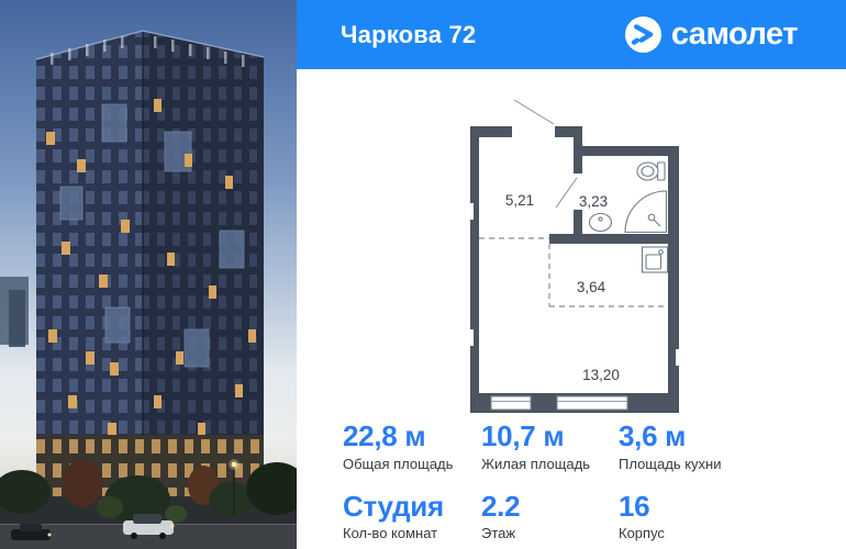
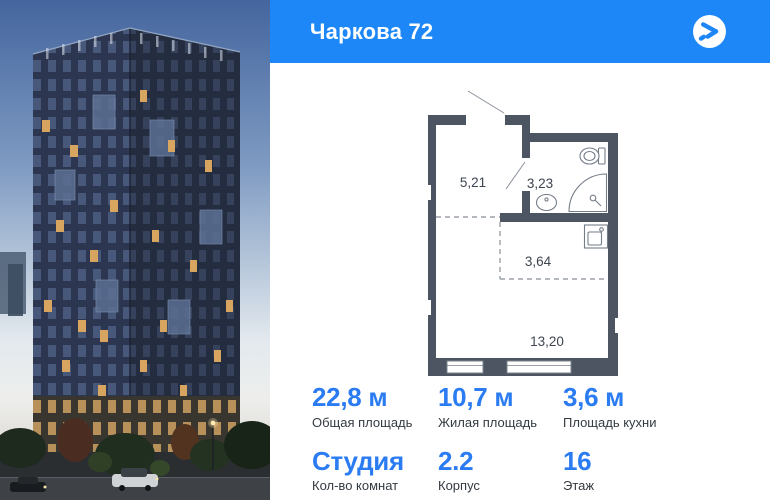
  Чаркова 72
- самолет
  5,21
  3,23
  3,64
  13,20
  22,8 м
  Общая площадь
  10,7 м
  Жилая площадь
  3,6 м
  Площадь кухни
  Студия
  Кол-во комнат
  2.2
- Этаж
+ Корпус
  16
- Корпус
+ Этаж
